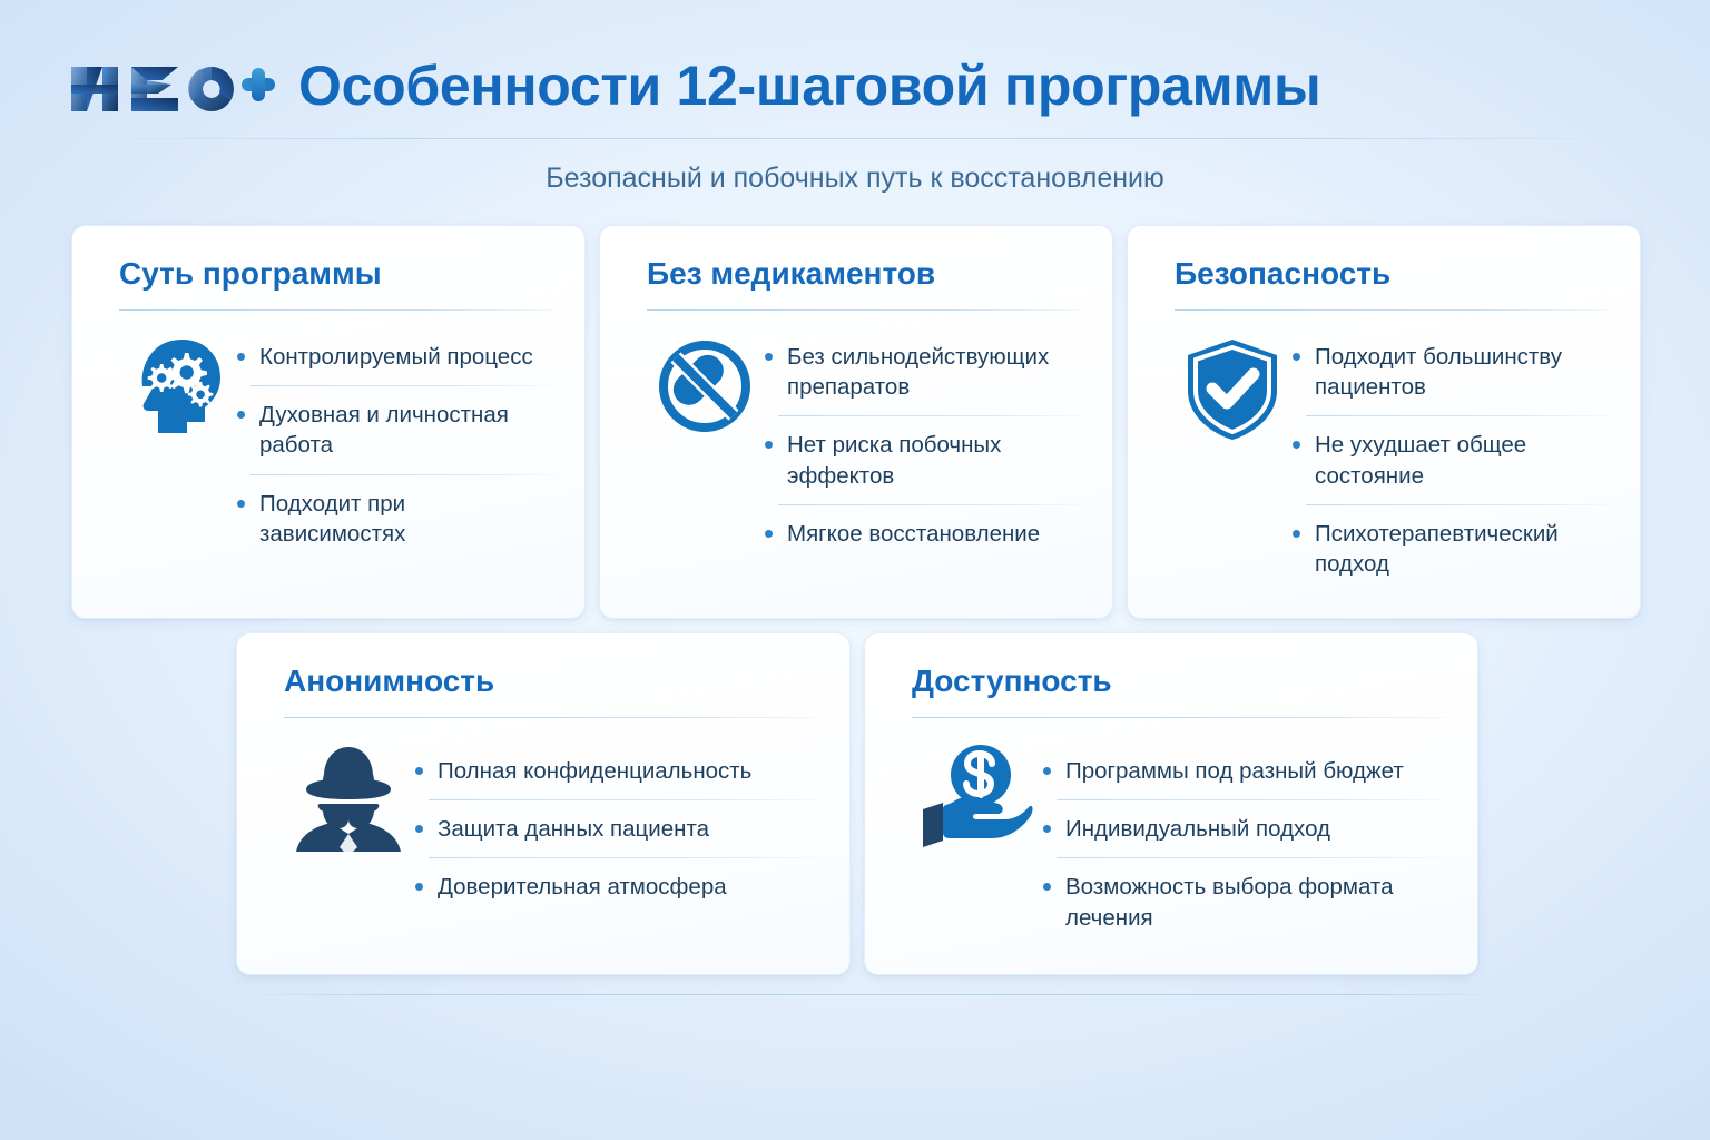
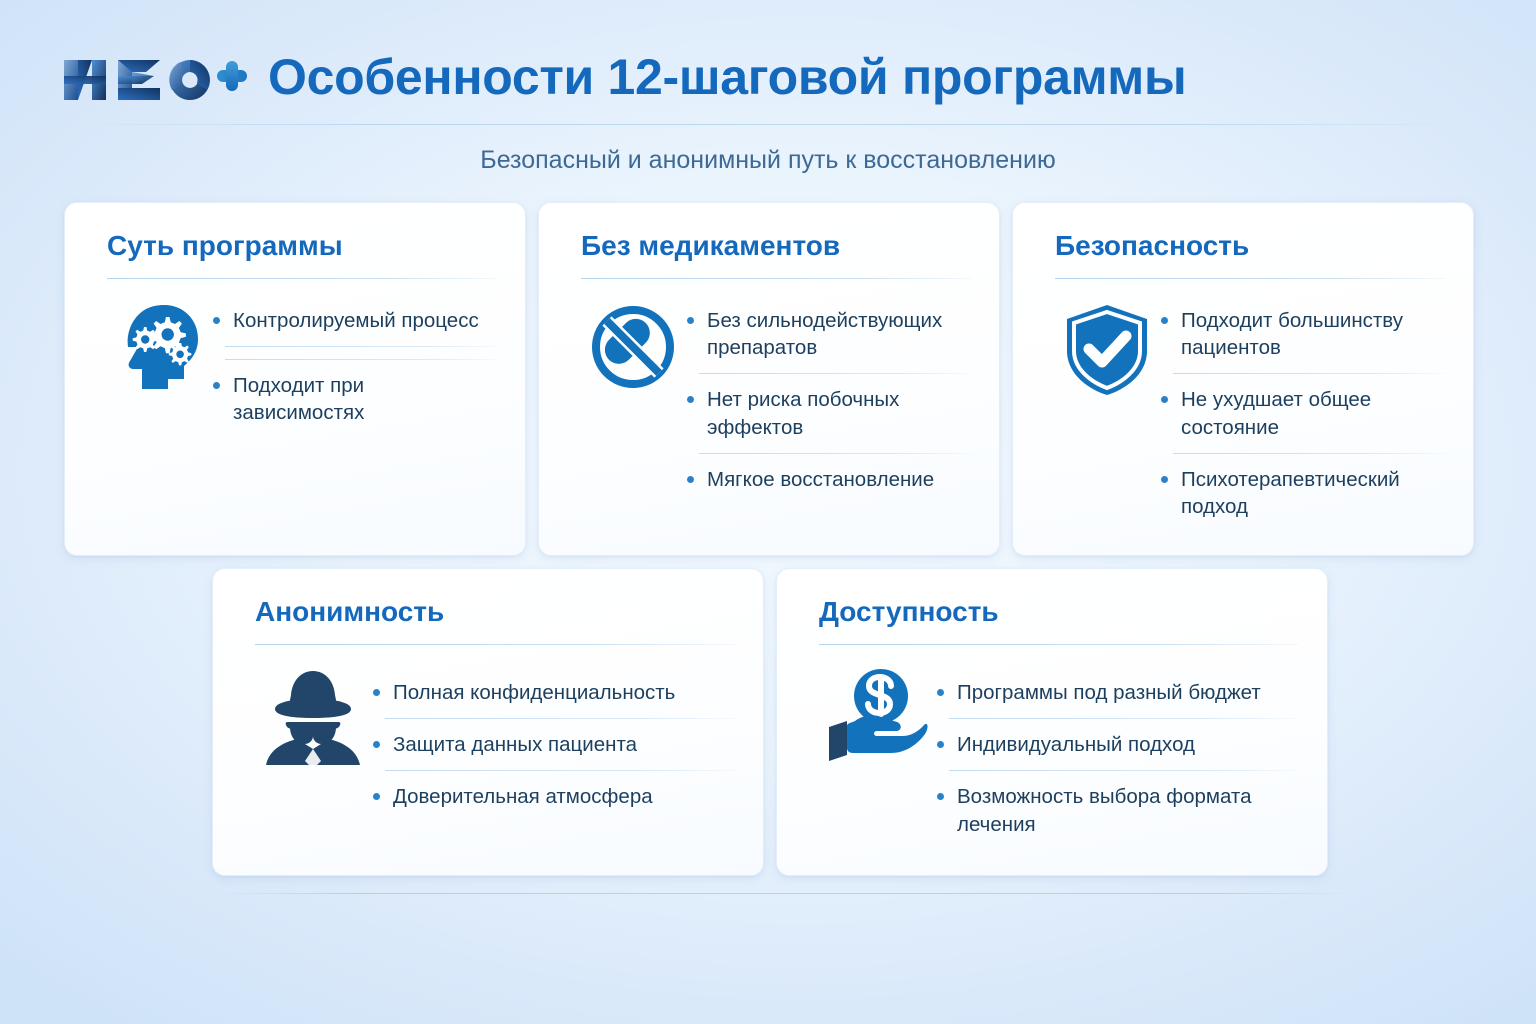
  Особенности 12-шаговой программы
- Безопасный и побочных путь к восстановлению
+ Безопасный и анонимный путь к восстановлению
  Суть программы
  Контролируемый процесс
- Духовная и личностная работа
  Подходит при зависимостях
  Без медикаментов
  Без сильнодействующих препаратов
  Нет риска побочных эффектов
  Мягкое восстановление
  Безопасность
  Подходит большинству пациентов
  Не ухудшает общее состояние
  Психотерапевтический подход
  Анонимность
  Полная конфиденциальность
  Защита данных пациента
  Доверительная атмосфера
  Доступность
  Программы под разный бюджет
  Индивидуальный подход
  Возможность выбора формата лечения
